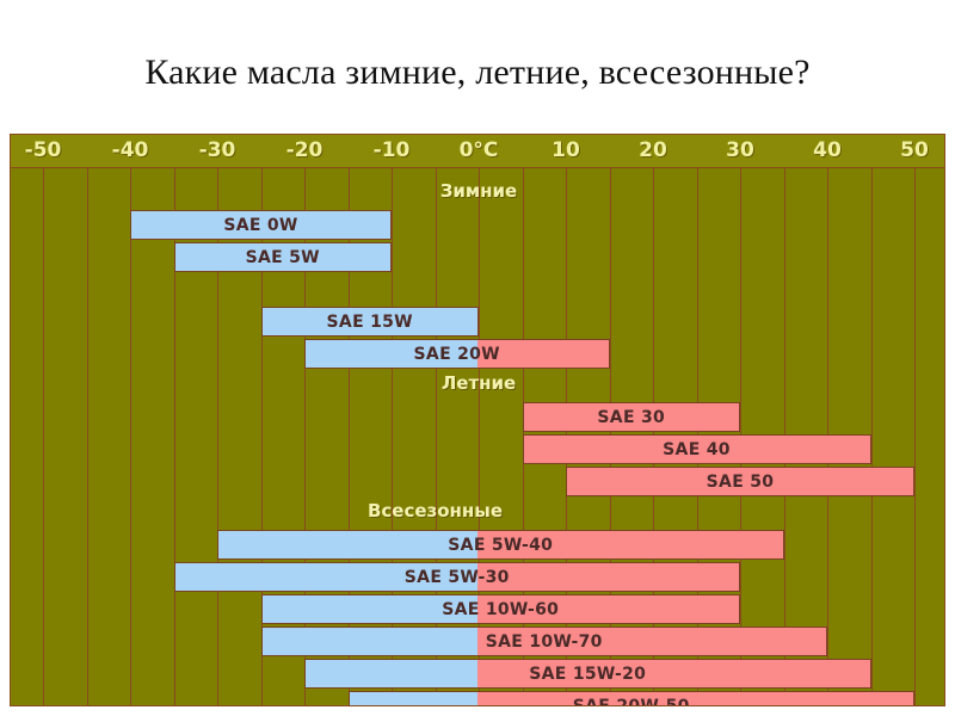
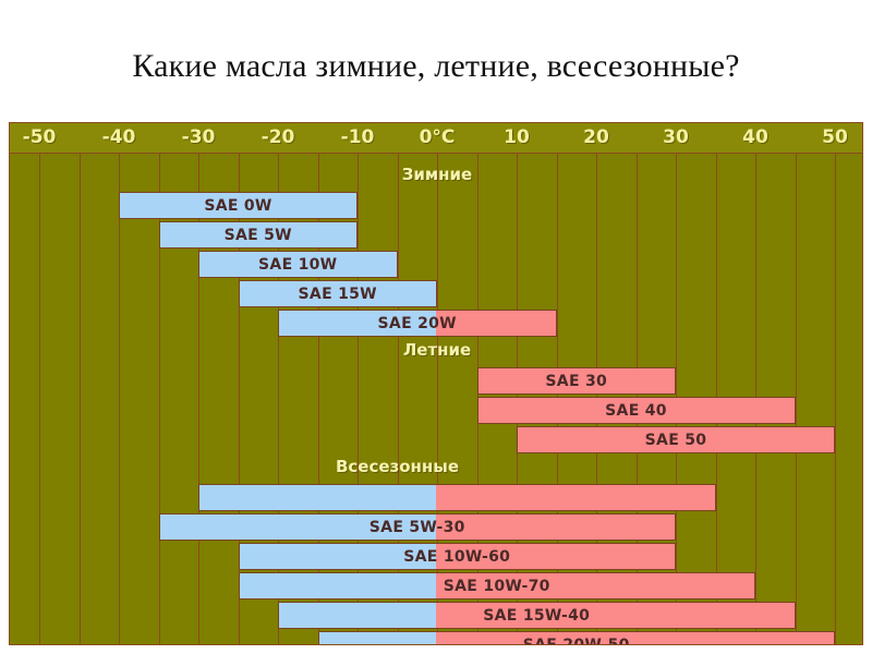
  Какие масла зимние, летние, всесезонные?
  -50
  -40
  -30
  -20
  -10
  0°C
  10
  20
  30
  40
  50
  Зимние
  SAE 0W
  SAE 5W
+ SAE 10W
  SAE 15W
  SAE 20W
  Летние
  SAE 30
  SAE 40
  SAE 50
  Всесезонные
- SAE 5W-40
  SAE 5W-30
  SAE 10W-60
  SAE 10W-70
- SAE 15W-20
+ SAE 15W-40
